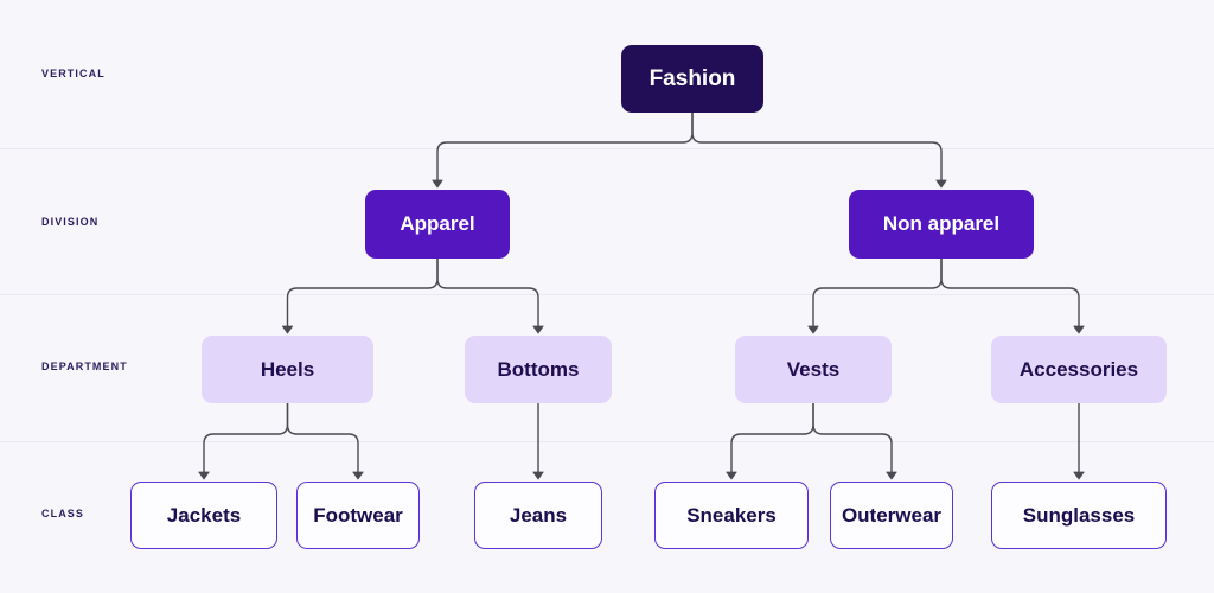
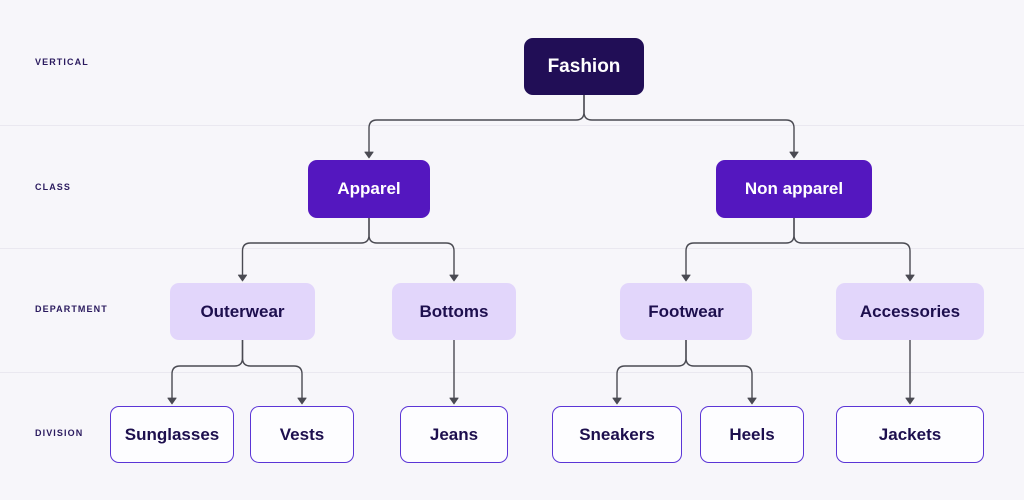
  VERTICAL
- DIVISION
+ CLASS
  DEPARTMENT
- CLASS
+ DIVISION
  Fashion
  Apparel
  Non apparel
- Heels
+ Outerwear
  Bottoms
- Vests
+ Footwear
  Accessories
- Jackets
+ Sunglasses
- Footwear
+ Vests
  Jeans
  Sneakers
- Outerwear
+ Heels
- Sunglasses
+ Jackets
